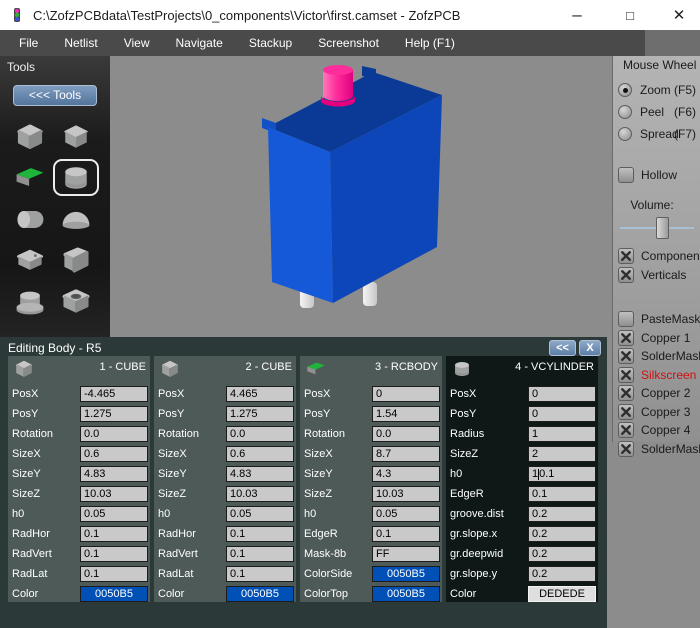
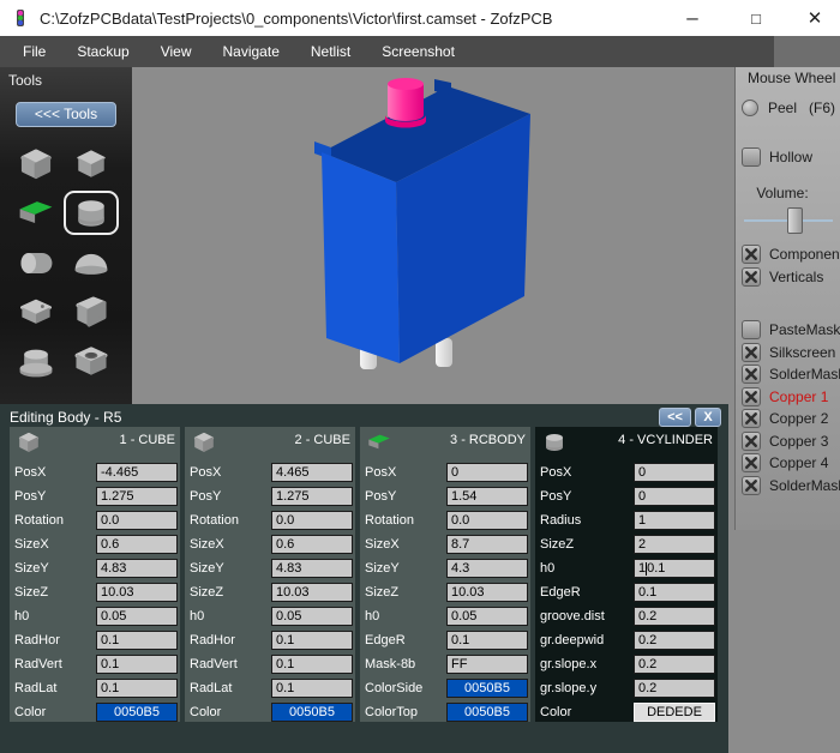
  C:\ZofzPCBdata\TestProjects\0_components\Victor\first.camset - ZofzPCB
  –
  □
  ✕
  File
- Netlist
+ Stackup
  View
  Navigate
- Stackup
+ Netlist
  Screenshot
- Help (F1)
  Tools
  <<< Tools
  Mouse Wheel
- Zoom
- (F5)
  Peel
  (F6)
- Spread
- (F7)
  Hollow
  Volume:
  Componen
  Verticals
  PasteMask
- Copper 1
+ Silkscreen
  SolderMas
- Silkscreen
+ Copper 1
  Copper 2
  Copper 3
  Copper 4
  SolderMas
  Editing Body - R5
  <<
  X
  1 - CUBE
  PosX
  -4.465
  PosY
  1.275
  Rotation
  0.0
  SizeX
  0.6
  SizeY
  4.83
  SizeZ
  10.03
  h0
  0.05
  RadHor
  0.1
  RadVert
  0.1
  RadLat
  0.1
  Color
  0050B5
  2 - CUBE
  PosX
  4.465
  PosY
  1.275
  Rotation
  0.0
  SizeX
  0.6
  SizeY
  4.83
  SizeZ
  10.03
  h0
  0.05
  RadHor
  0.1
  RadVert
  0.1
  RadLat
  0.1
  Color
  0050B5
  3 - RCBODY
  PosX
  0
  PosY
  1.54
  Rotation
  0.0
  SizeX
  8.7
  SizeY
  4.3
  SizeZ
  10.03
  h0
  0.05
  EdgeR
  0.1
  Mask-8b
  FF
  ColorSide
  0050B5
  ColorTop
  0050B5
  4 - VCYLINDER
  PosX
  0
  PosY
  0
  Radius
  1
  SizeZ
  2
  h0
  10.1
  EdgeR
  0.1
  groove.dist
  0.2
- gr.slope.x
+ gr.deepwid
  0.2
- gr.deepwid
+ gr.slope.x
  0.2
  gr.slope.y
  0.2
  Color
  DEDEDE
